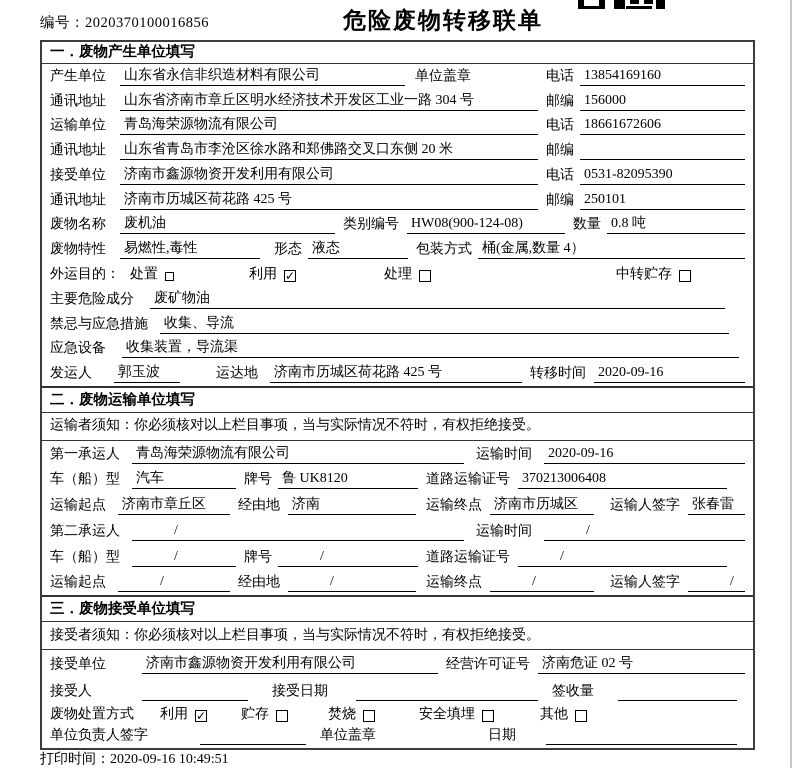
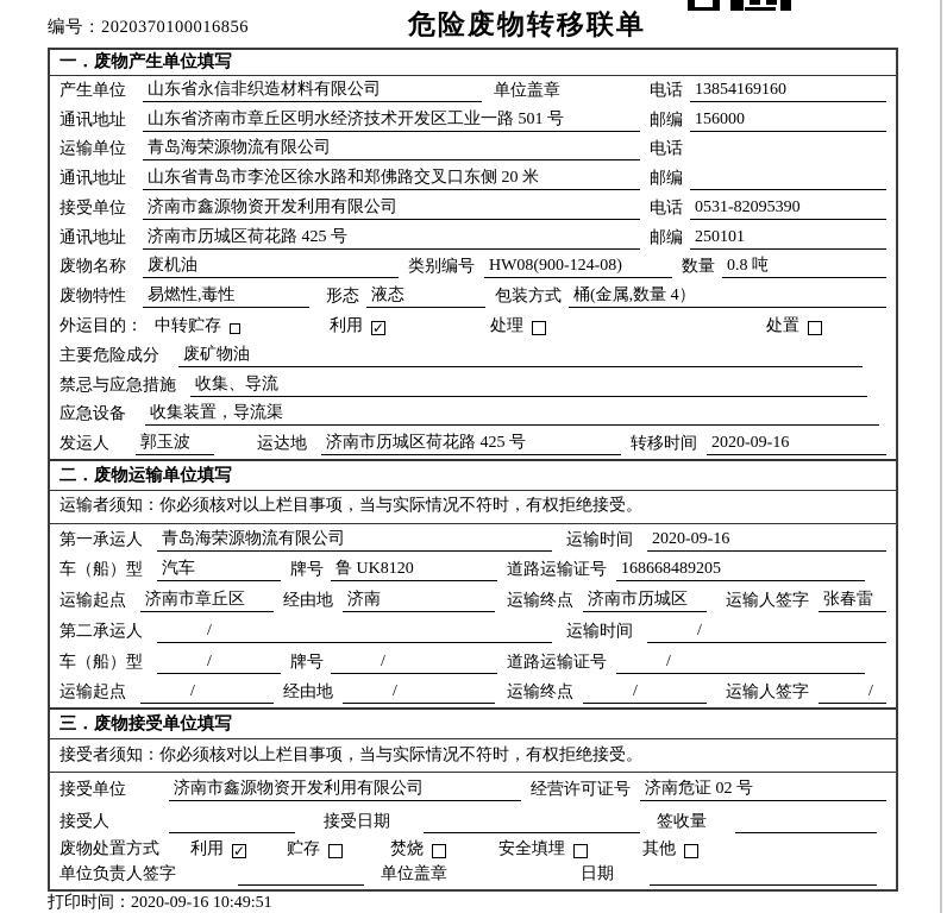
  编号：2020370100016856
  危险废物转移联单
  一．废物产生单位填写
  产生单位
  山东省永信非织造材料有限公司
  单位盖章
  电话
  13854169160
  通讯地址
- 山东省济南市章丘区明水经济技术开发区工业一路 304 号
+ 山东省济南市章丘区明水经济技术开发区工业一路 501 号
  邮编
  156000
  运输单位
  青岛海荣源物流有限公司
  电话
- 18661672606
  通讯地址
  山东省青岛市李沧区徐水路和郑佛路交叉口东侧 20 米
  邮编
  接受单位
  济南市鑫源物资开发利用有限公司
  电话
  0531-82095390
  通讯地址
  济南市历城区荷花路 425 号
  邮编
  250101
  废物名称
  废机油
  类别编号
  HW08(900-124-08)
  数量
  0.8 吨
  废物特性
  易燃性,毒性
  形态
  液态
  包装方式
  桶(金属,数量 4）
  外运目的：
- 处置
+ 中转贮存
  利用
  ✓
  处理
- 中转贮存
+ 处置
  主要危险成分
  废矿物油
  禁忌与应急措施
  收集、导流
  应急设备
  收集装置，导流渠
  发运人
  郭玉波
  运达地
  济南市历城区荷花路 425 号
  转移时间
  2020-09-16
  二．废物运输单位填写
  运输者须知：你必须核对以上栏目事项，当与实际情况不符时，有权拒绝接受。
  第一承运人
  青岛海荣源物流有限公司
  运输时间
  2020-09-16
  车（船）型
  汽车
  牌号
  鲁 UK8120
  道路运输证号
- 370213006408
+ 168668489205
  运输起点
  济南市章丘区
  经由地
  济南
  运输终点
  济南市历城区
  运输人签字
  张春雷
  第二承运人
  /
  运输时间
  /
  车（船）型
  /
  牌号
  /
  道路运输证号
  /
  运输起点
  /
  经由地
  /
  运输终点
  /
  运输人签字
  /
  三．废物接受单位填写
  接受者须知：你必须核对以上栏目事项，当与实际情况不符时，有权拒绝接受。
  接受单位
  济南市鑫源物资开发利用有限公司
  经营许可证号
  济南危证 02 号
  接受人
  接受日期
  签收量
  废物处置方式
  利用
  ✓
  贮存
  焚烧
  安全填埋
  其他
  单位负责人签字
  单位盖章
  日期
  打印时间：2020-09-16 10:49:51
